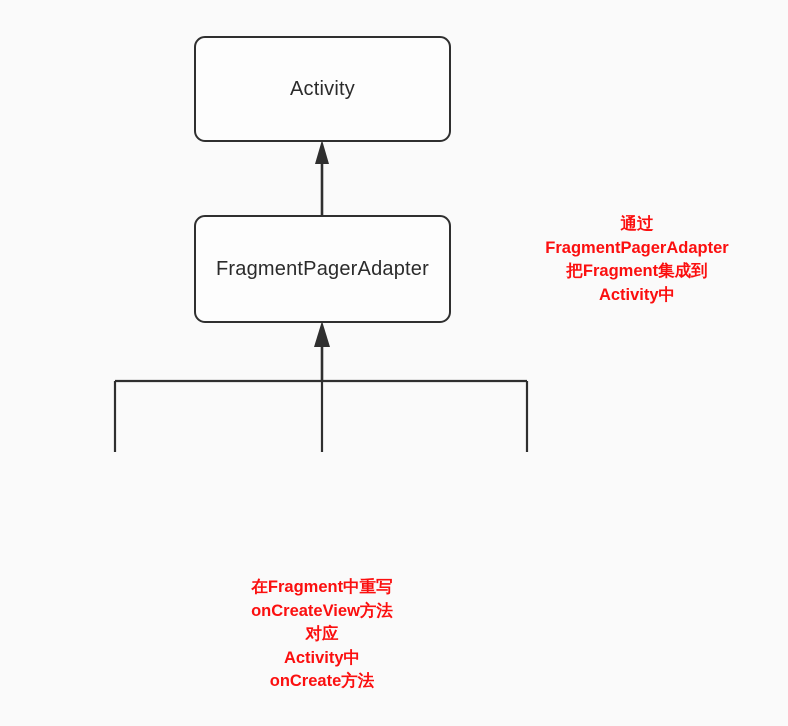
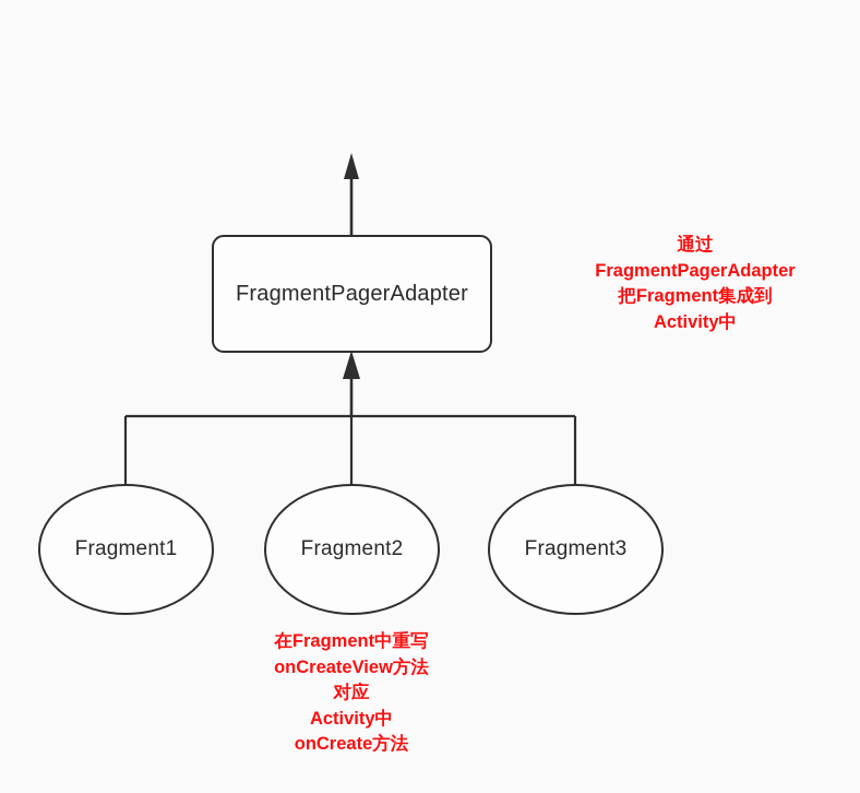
- Activity
  FragmentPagerAdapter
+ Fragment1
+ Fragment2
+ Fragment3
  通过
  FragmentPagerAdapter
  把Fragment集成到
  Activity中
  在Fragment中重写
  onCreateView方法
  对应
  Activity中
  onCreate方法
